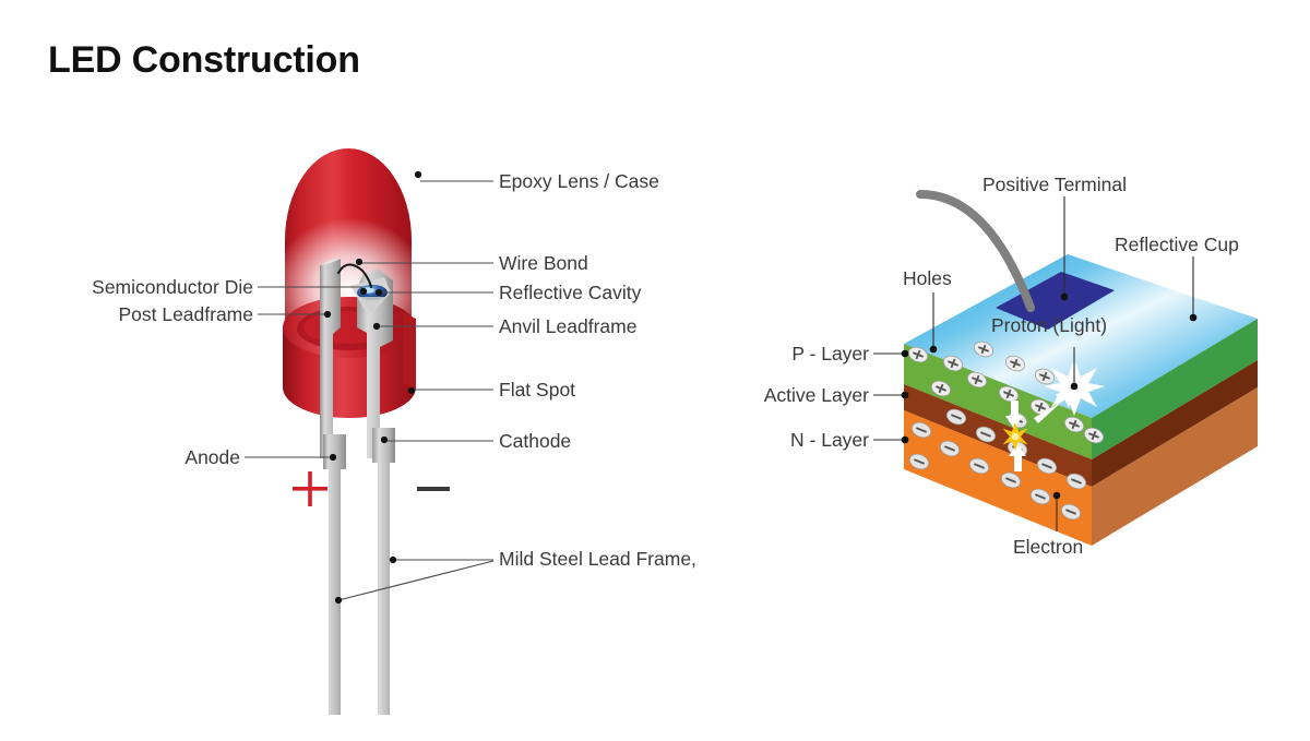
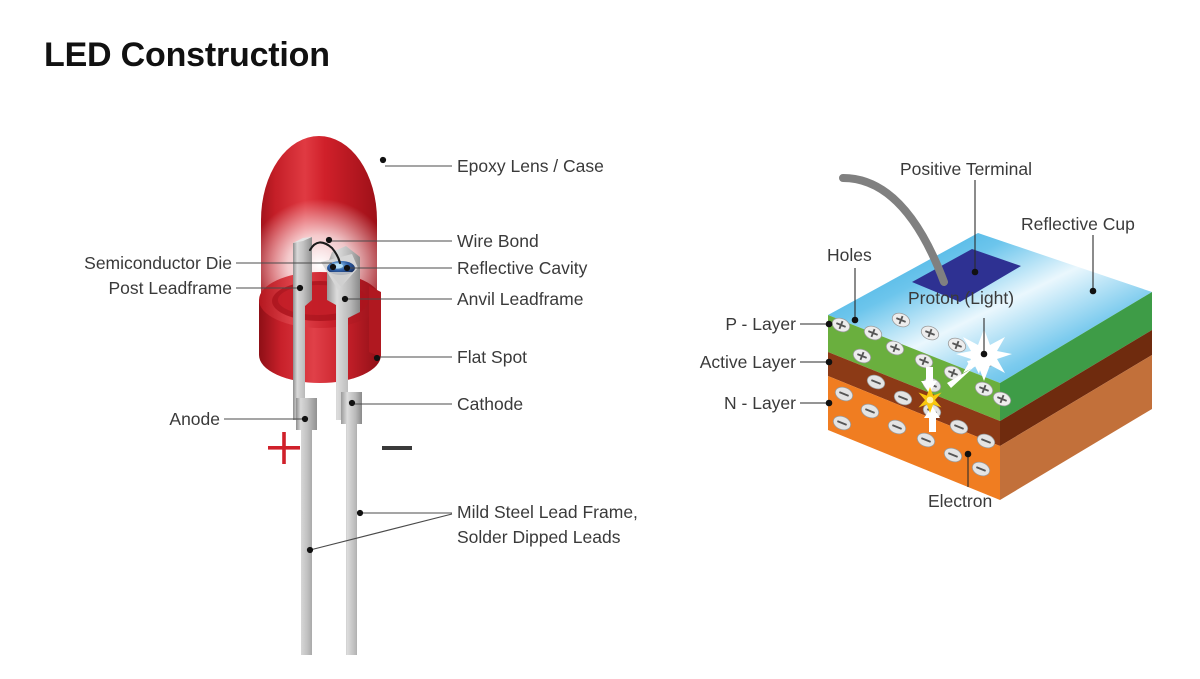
  LED Construction
  Epoxy Lens / Case
  Wire Bond
  Reflective Cavity
  Anvil Leadframe
  Flat Spot
  Cathode
  Semiconductor Die
  Post Leadframe
  Anode
  Mild Steel Lead Frame,
+ Solder Dipped Leads
  Positive Terminal
  Reflective Cup
  Holes
  Proton (Light)
  P - Layer
  Active Layer
  N - Layer
  Electron
